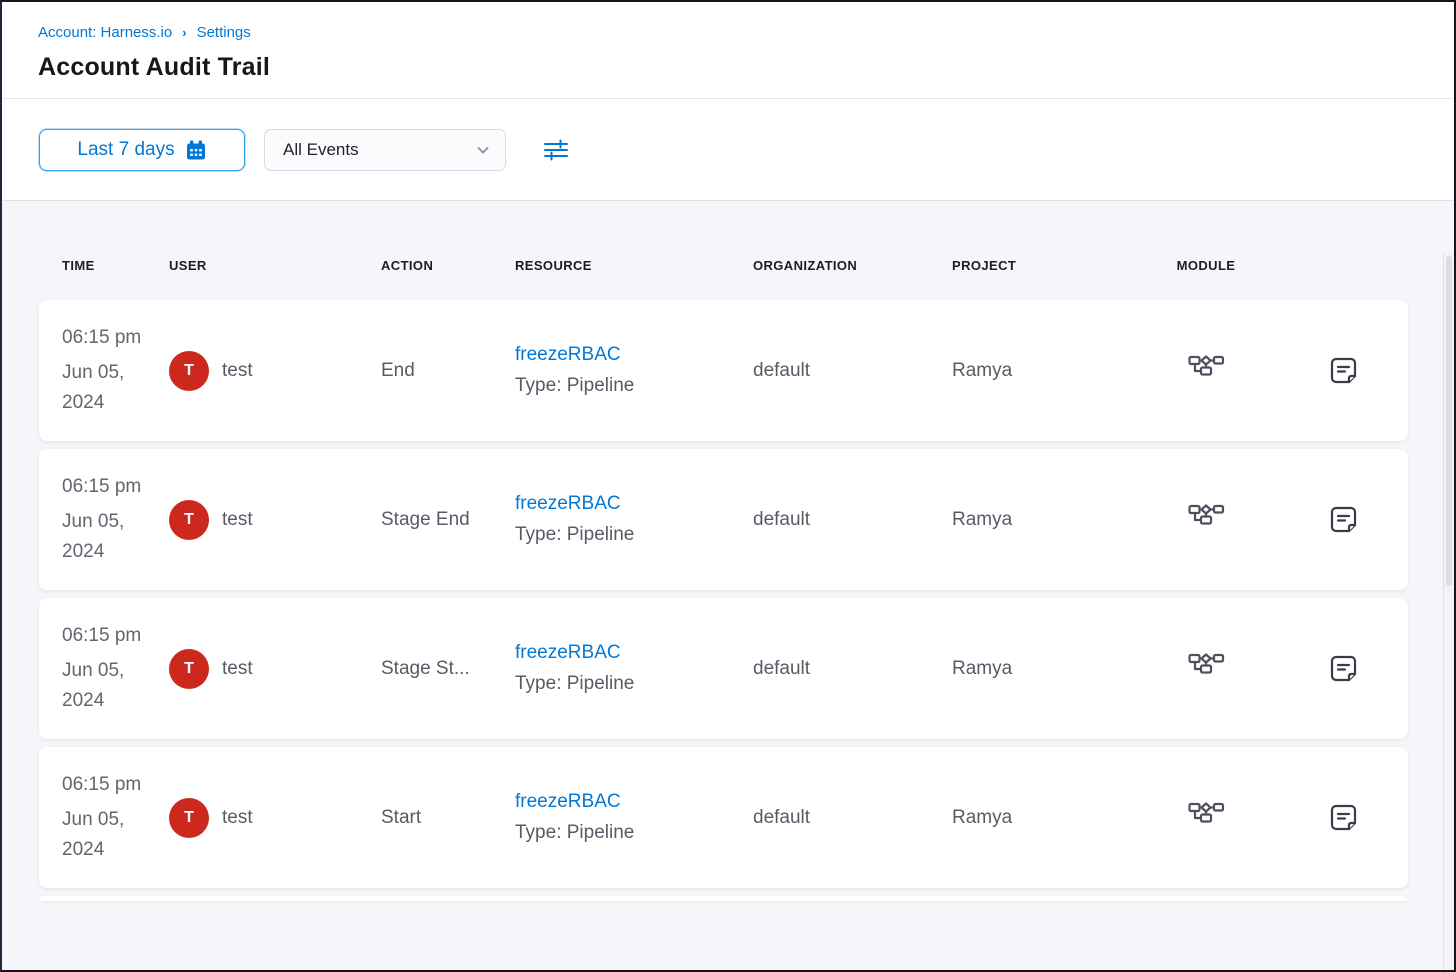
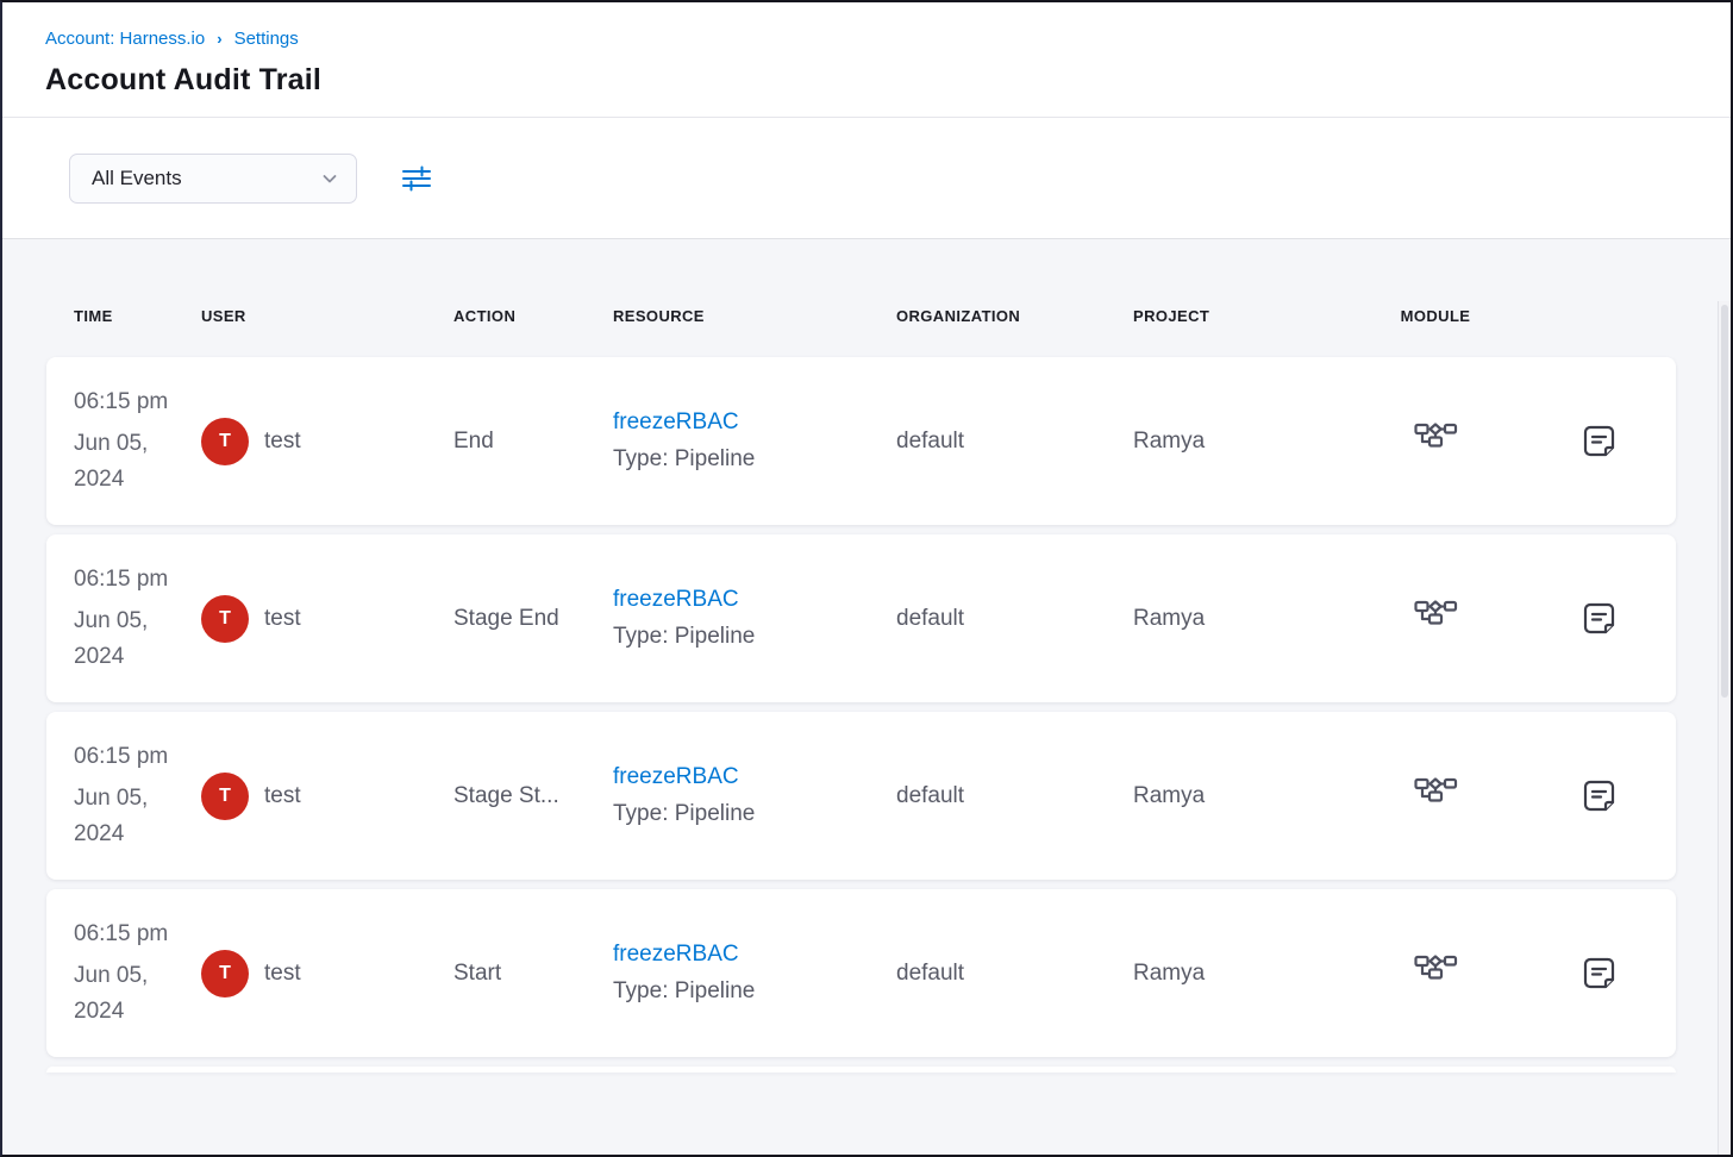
  Account: Harness.io
  ›
  Settings
  Account Audit Trail
- Last 7 days
  All Events
  TIME
  USER
  ACTION
  RESOURCE
  ORGANIZATION
  PROJECT
  MODULE
  06:15 pm
  Jun 05,
  2024
  T
  test
  End
  freezeRBAC
  Type: Pipeline
  default
  Ramya
  06:15 pm
  Jun 05,
  2024
  T
  test
  Stage End
  freezeRBAC
  Type: Pipeline
  default
  Ramya
  06:15 pm
  Jun 05,
  2024
  T
  test
  Stage St...
  freezeRBAC
  Type: Pipeline
  default
  Ramya
  06:15 pm
  Jun 05,
  2024
  T
  test
  Start
  freezeRBAC
  Type: Pipeline
  default
  Ramya
